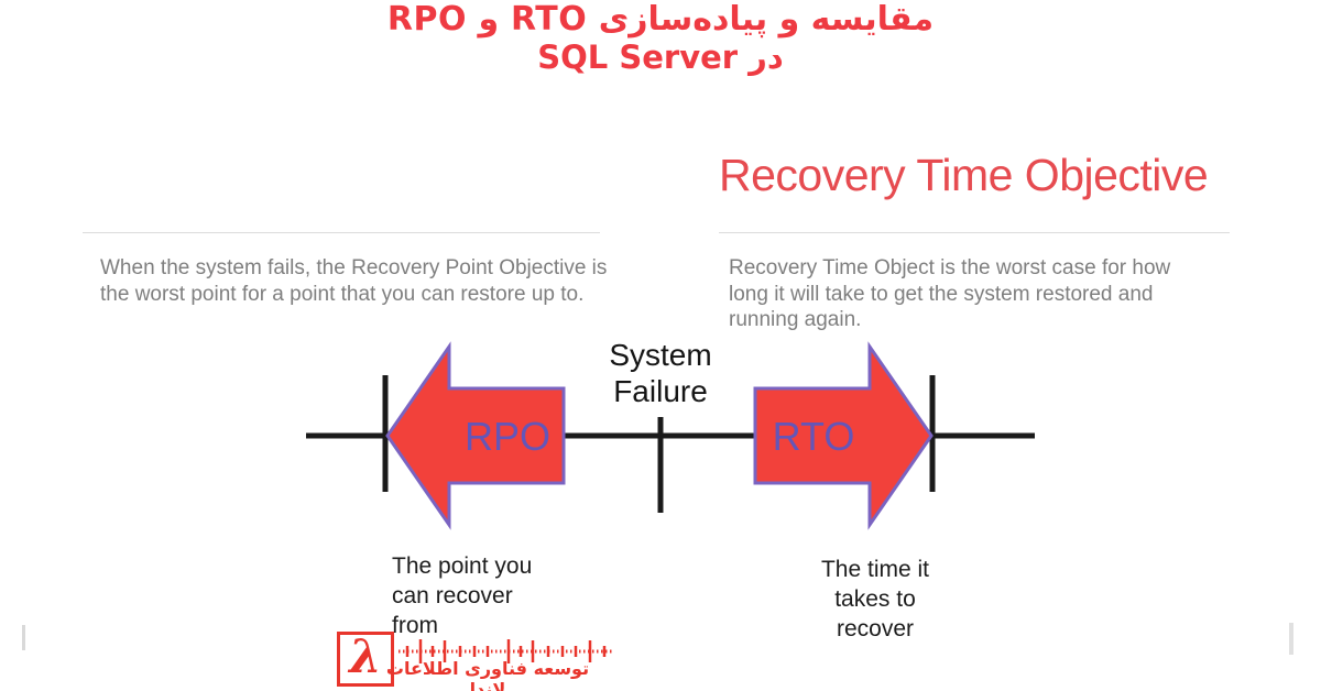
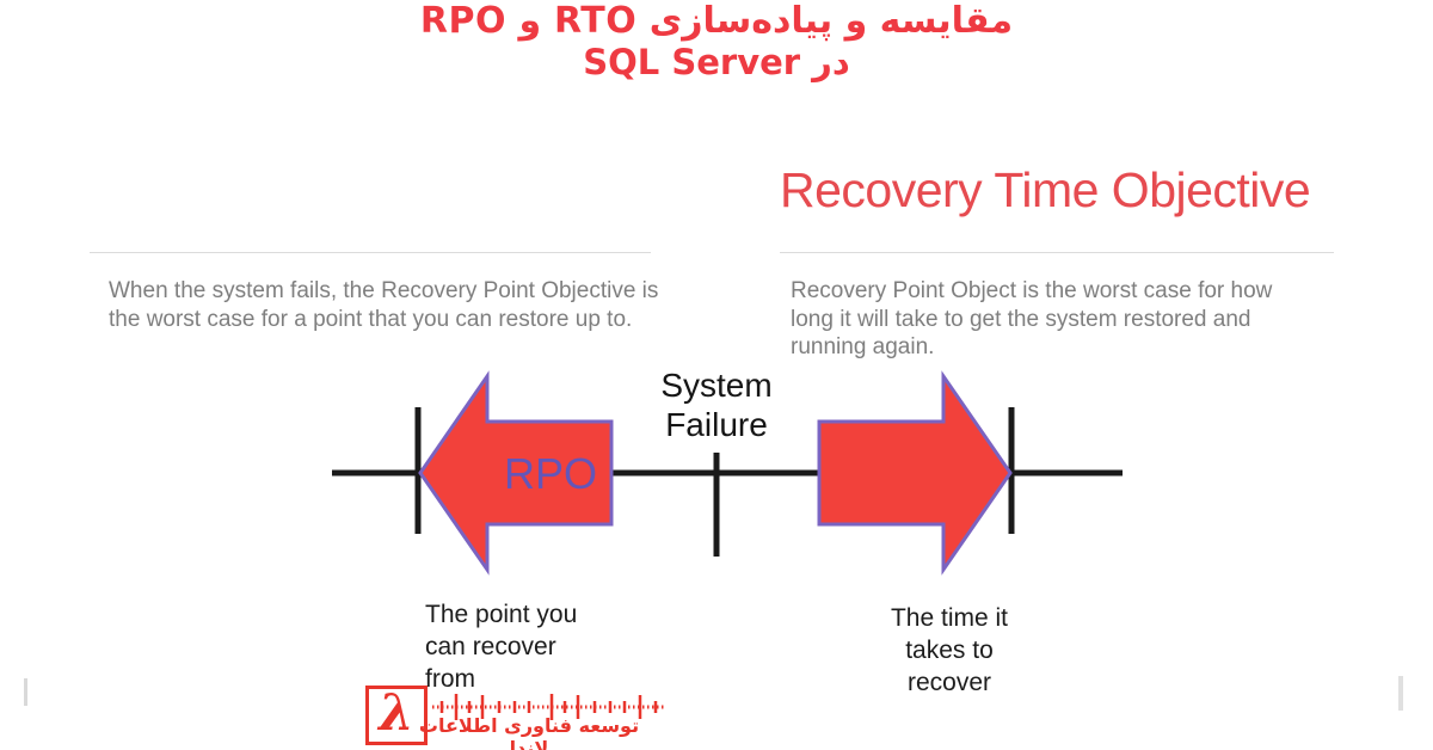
  مقایسه و پیاده‌سازی RTO و RPO
  در SQL Server
- When the system fails, the Recovery Point Objective is the worst point for a point that you can restore up to.
+ When the system fails, the Recovery Point Objective is the worst case for a point that you can restore up to.
  Recovery Time Objective
- Recovery Time Object is the worst case for how long it will take to get the system restored and running again.
+ Recovery Point Object is the worst case for how long it will take to get the system restored and running again.
  System
  Failure
  RPO
- RTO
  The point you
  can recover
  from
  The time it
  takes to
  recover
  λ
  توسعه فناوری اطلاعات لاندا
